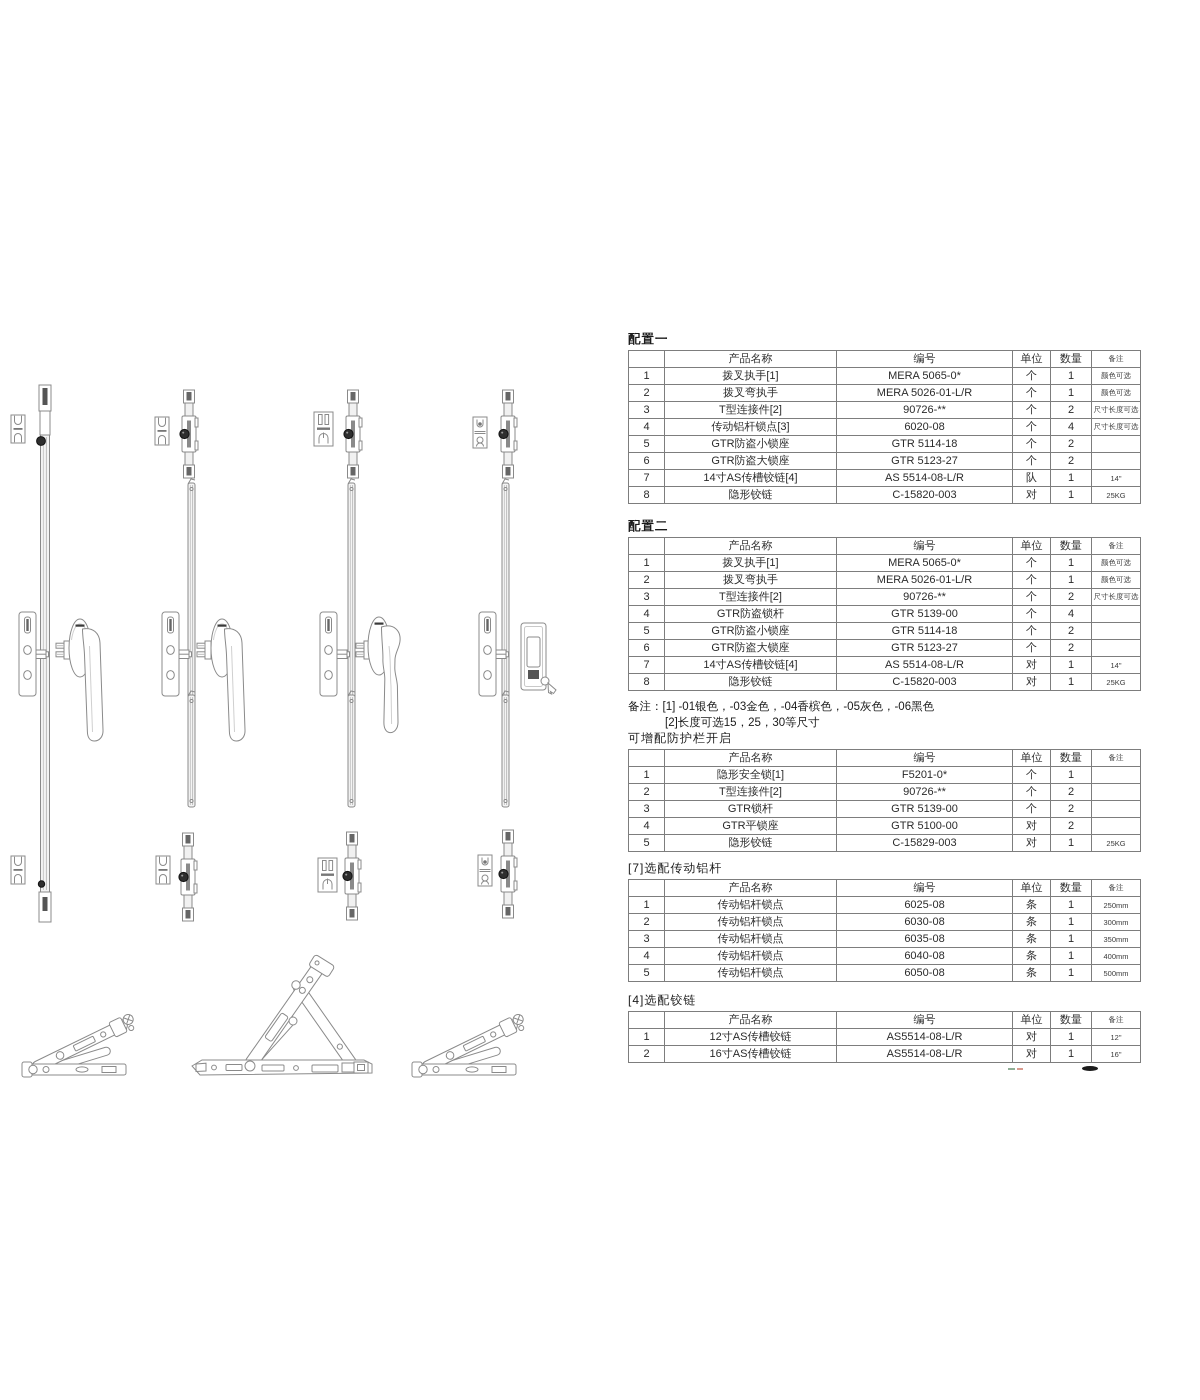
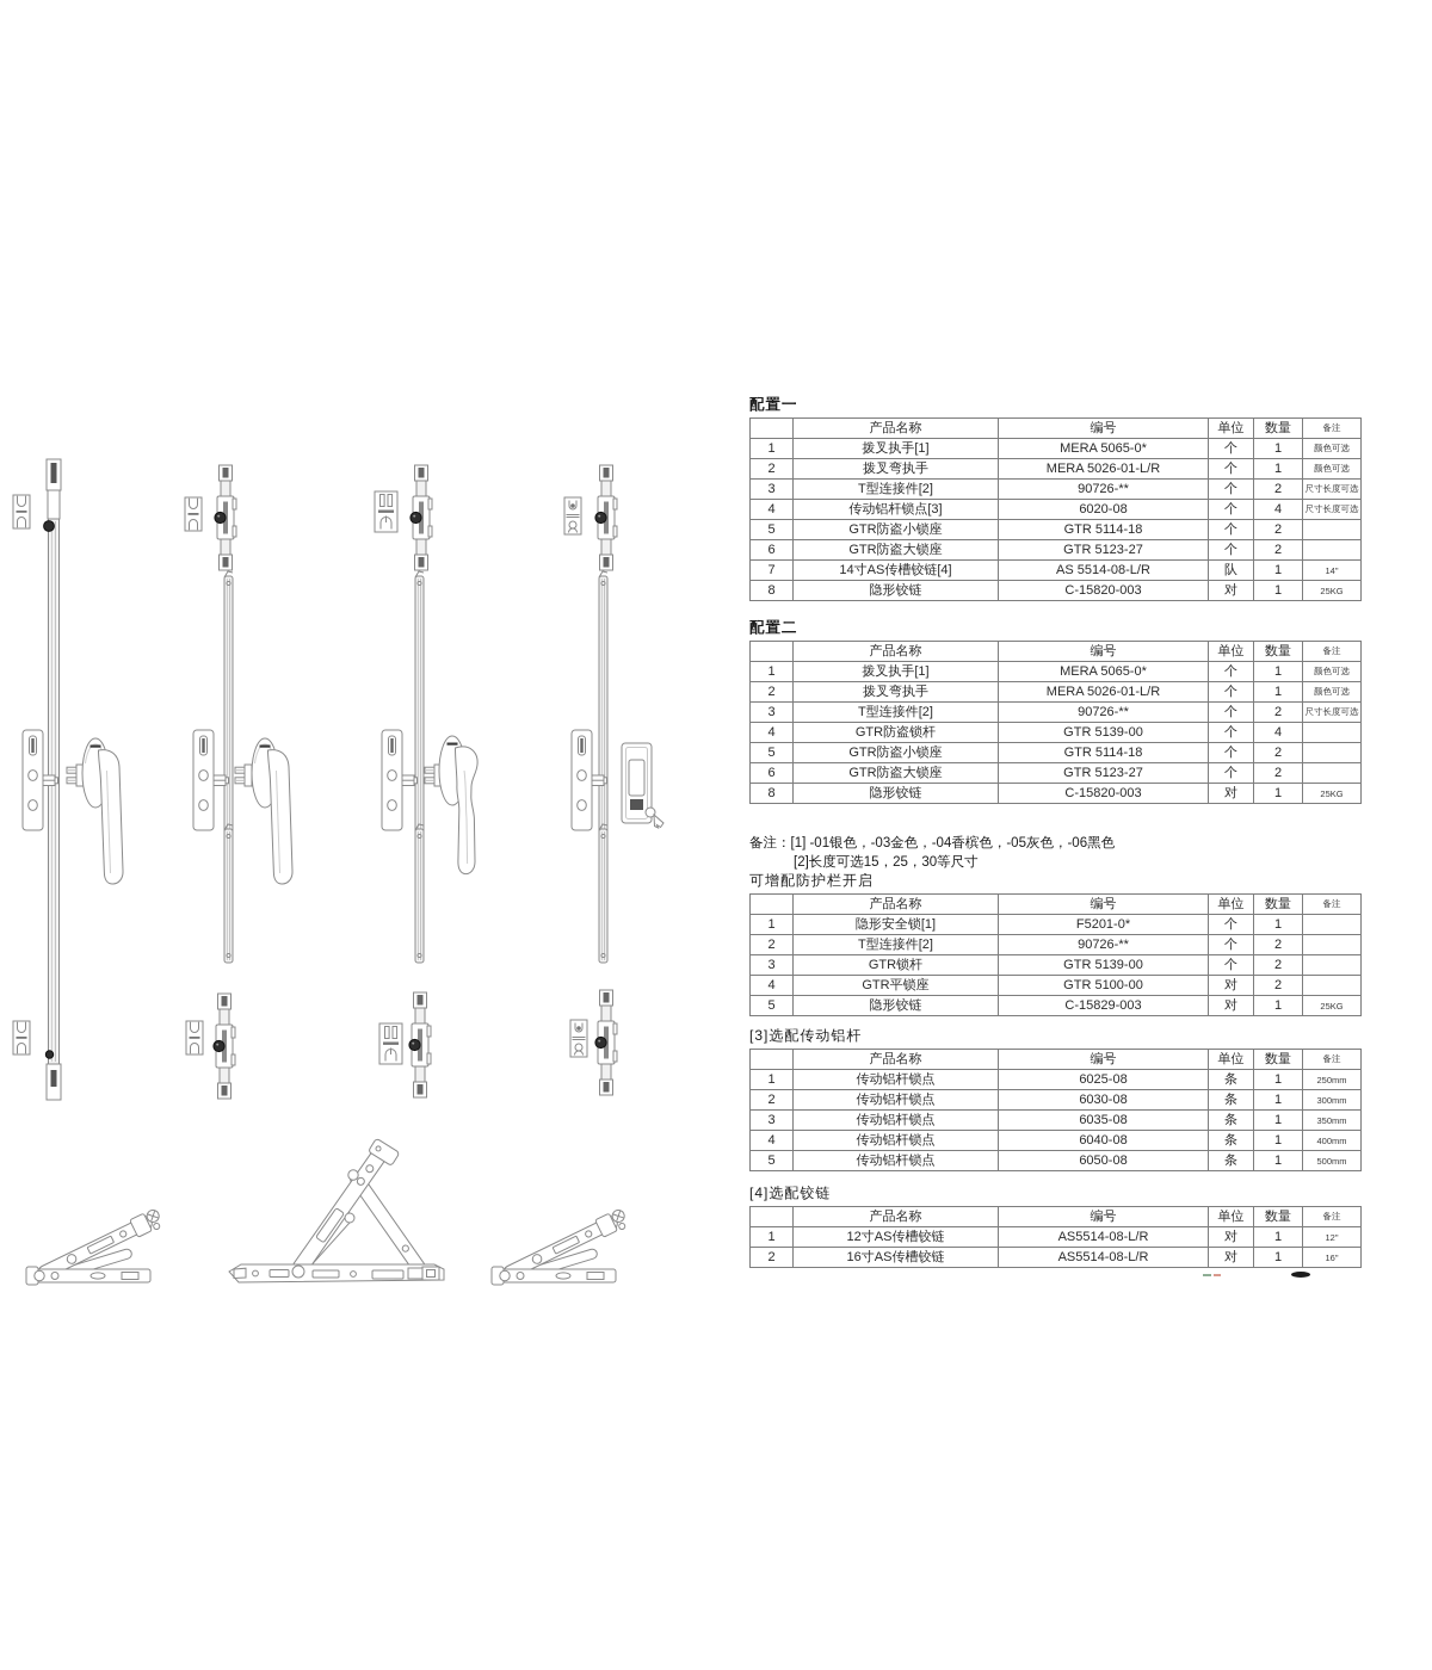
  配置一
  	产品名称	编号	单位	数量	备注
  1	拨叉执手[1]	MERA 5065-0*	个	1	颜色可选
  2	拨叉弯执手	MERA 5026-01-L/R	个	1	颜色可选
  3	T型连接件[2]	90726-**	个	2	尺寸长度可选
  4	传动铝杆锁点[3]	6020-08	个	4	尺寸长度可选
  5	GTR防盗小锁座	GTR 5114-18	个	2
  6	GTR防盗大锁座	GTR 5123-27	个	2
  7	14寸AS传槽铰链[4]	AS 5514-08-L/R	队	1	14"
  8	隐形铰链	C-15820-003	对	1	25KG
  配置二
  	产品名称	编号	单位	数量	备注
  1	拨叉执手[1]	MERA 5065-0*	个	1	颜色可选
  2	拨叉弯执手	MERA 5026-01-L/R	个	1	颜色可选
  3	T型连接件[2]	90726-**	个	2	尺寸长度可选
  4	GTR防盗锁杆	GTR 5139-00	个	4
  5	GTR防盗小锁座	GTR 5114-18	个	2
  6	GTR防盗大锁座	GTR 5123-27	个	2
- 7	14寸AS传槽铰链[4]	AS 5514-08-L/R	对	1	14"
  8	隐形铰链	C-15820-003	对	1	25KG
  备注：[1] -01银色，-03金色，-04香槟色，-05灰色，-06黑色
  [2]长度可选15，25，30等尺寸
  可增配防护栏开启
  	产品名称	编号	单位	数量	备注
  1	隐形安全锁[1]	F5201-0*	个	1
  2	T型连接件[2]	90726-**	个	2
  3	GTR锁杆	GTR 5139-00	个	2
  4	GTR平锁座	GTR 5100-00	对	2
  5	隐形铰链	C-15829-003	对	1	25KG
- [7]选配传动铝杆
+ [3]选配传动铝杆
  	产品名称	编号	单位	数量	备注
  1	传动铝杆锁点	6025-08	条	1	250mm
  2	传动铝杆锁点	6030-08	条	1	300mm
  3	传动铝杆锁点	6035-08	条	1	350mm
  4	传动铝杆锁点	6040-08	条	1	400mm
  5	传动铝杆锁点	6050-08	条	1	500mm
  [4]选配铰链
  	产品名称	编号	单位	数量	备注
  1	12寸AS传槽铰链	AS5514-08-L/R	对	1	12"
  2	16寸AS传槽铰链	AS5514-08-L/R	对	1	16"
